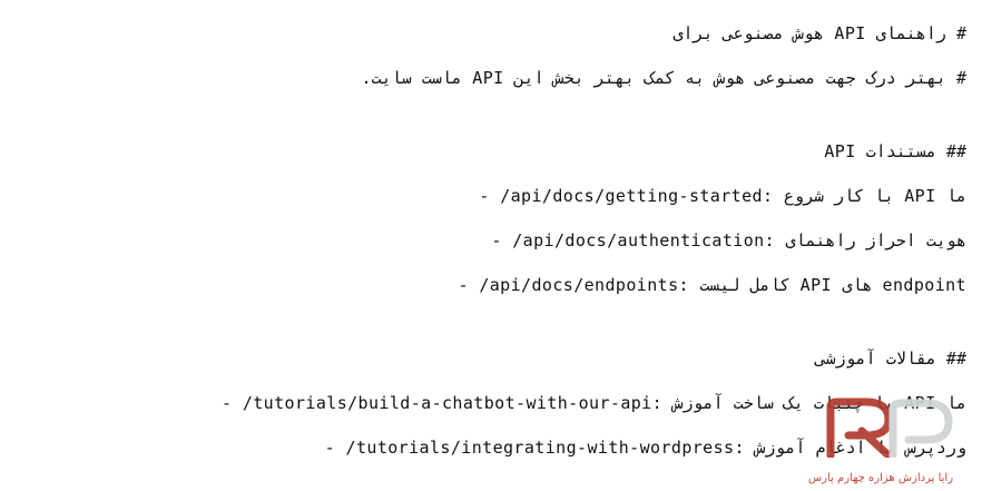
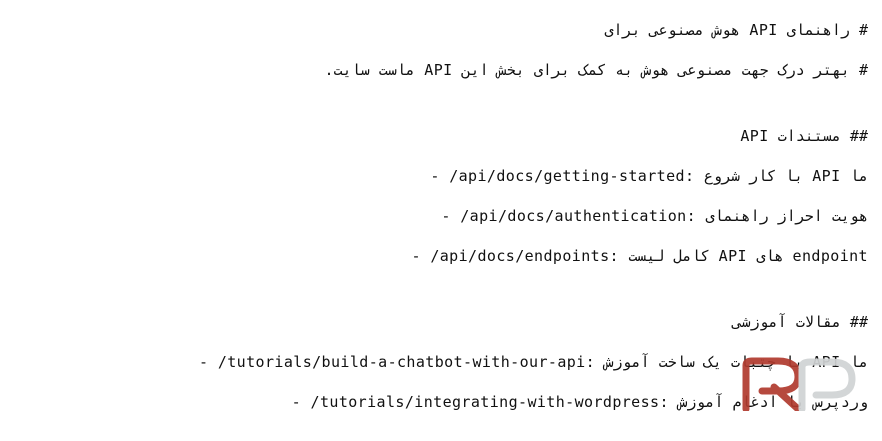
  # راهنمای API هوش مصنوعی برای
- # بهتر درک جهت مصنوعی هوش به کمک بهتر بخش این API ماست سایت.
+ # بهتر درک جهت مصنوعی هوش به کمک برای بخش این API ماست سایت.
  ## مستندات API
  - /api/docs/getting-started: با کار شروع API ما
  - /api/docs/authentication: هویت احراز راهنمای
  - /api/docs/endpoints: کامل لیست API های endpoint
  ## مقالات آموزشی
  - /tutorials/build-a-chatbot-with-our-api: بت یک ساخت آموزش ما
  - /tutorials/integrating-with-wordpress: وردپرس ادغم آموزش
- رایا پردازش هزاره چهارم پارس
